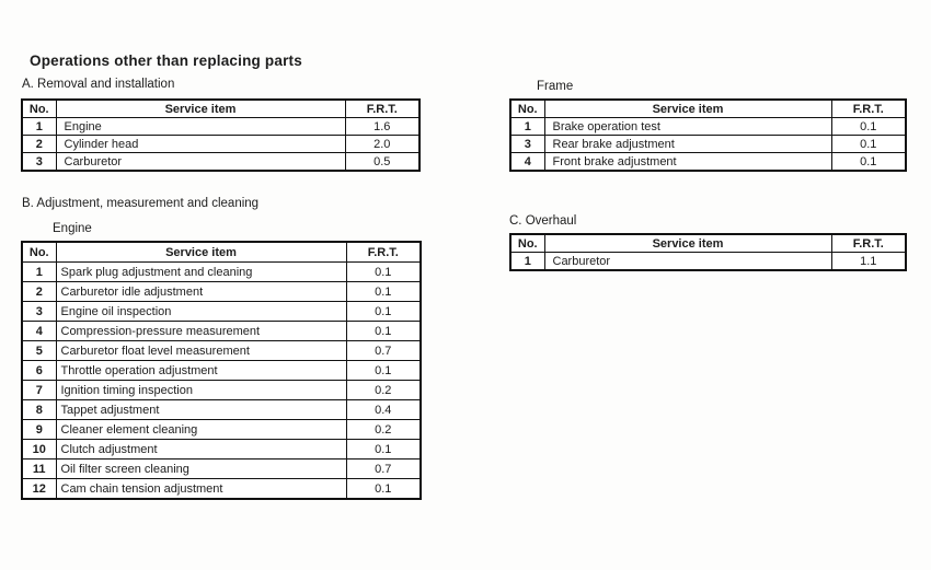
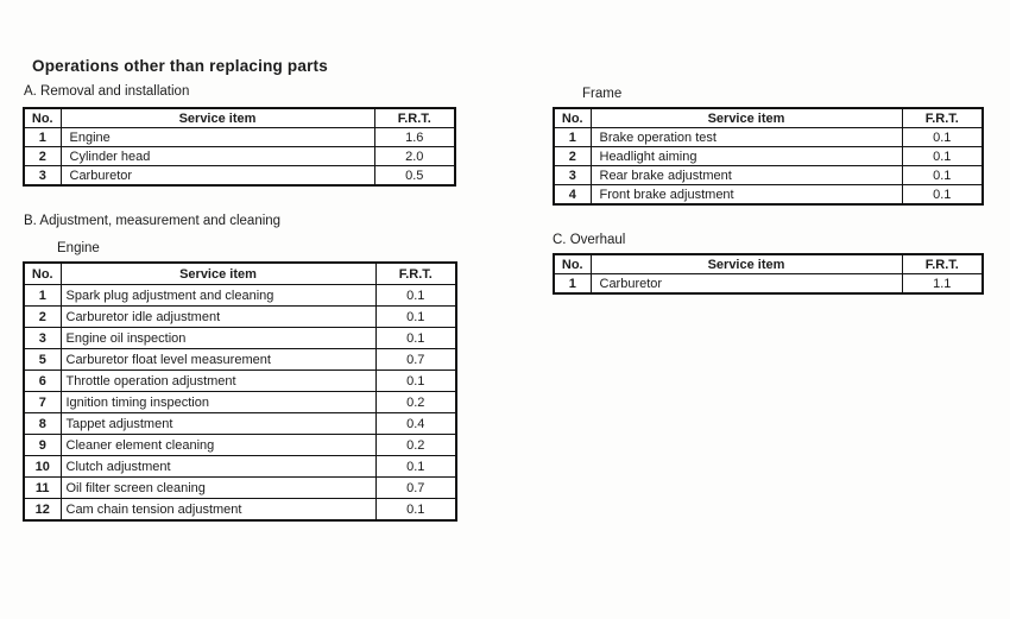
  Operations other than replacing parts
  A. Removal and installation
  No.	Service item	F.R.T.
  1	Engine	1.6
  2	Cylinder head	2.0
  3	Carburetor	0.5
  Frame
  No.	Service item	F.R.T.
  1	Brake operation test	0.1
+ 2	Headlight aiming	0.1
  3	Rear brake adjustment	0.1
  4	Front brake adjustment	0.1
  B. Adjustment, measurement and cleaning
  Engine
  No.	Service item	F.R.T.
  1	Spark plug adjustment and cleaning	0.1
  2	Carburetor idle adjustment	0.1
  3	Engine oil inspection	0.1
- 4	Compression-pressure measurement	0.1
  5	Carburetor float level measurement	0.7
  6	Throttle operation adjustment	0.1
  7	Ignition timing inspection	0.2
  8	Tappet adjustment	0.4
  9	Cleaner element cleaning	0.2
  10	Clutch adjustment	0.1
  11	Oil filter screen cleaning	0.7
  12	Cam chain tension adjustment	0.1
  C. Overhaul
  No.	Service item	F.R.T.
  1	Carburetor	1.1
